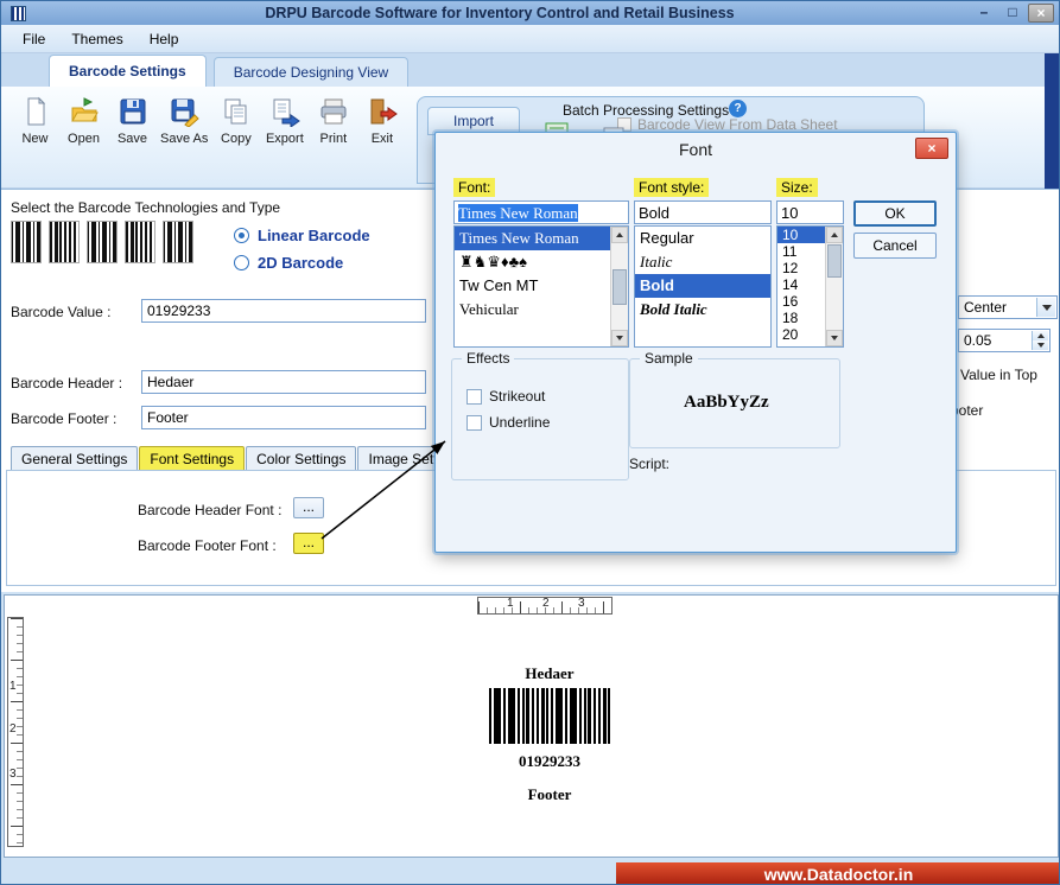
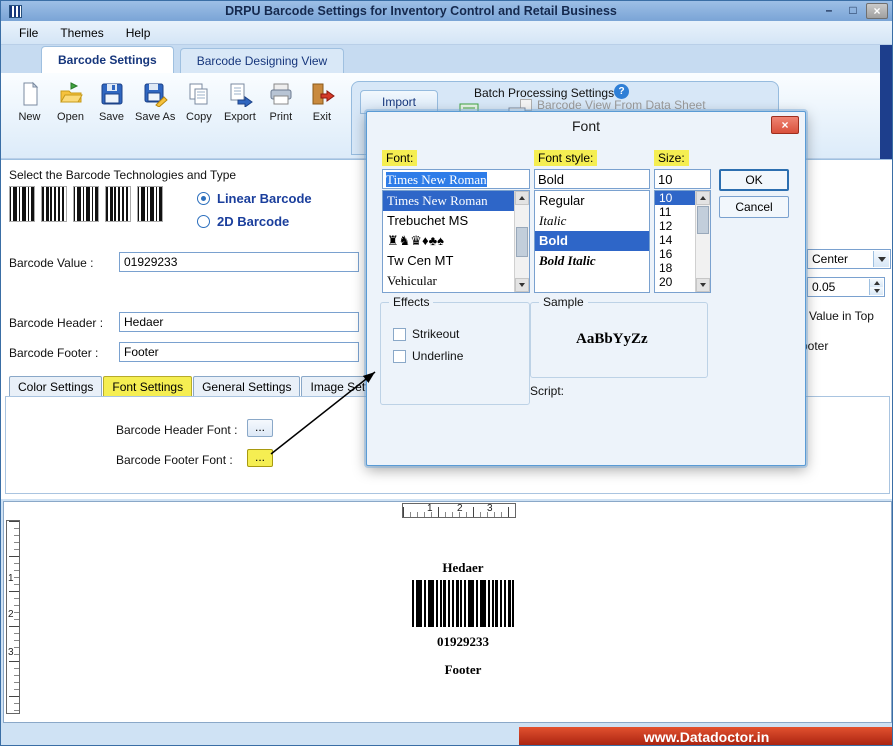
- DRPU Barcode Software for Inventory Control and Retail Business
+ DRPU Barcode Settings for Inventory Control and Retail Business
  –
  □
  ×
  File
  Themes
  Help
  Barcode Settings
  Barcode Designing View
  New
  Open
  Save
  Save As
  Copy
  Export
  Print
  Exit
  Import
  Batch Processing Settings
  ?
  Barcode View From Data Sheet
  Select the Barcode Technologies and Type
  Linear Barcode
  2D Barcode
  Barcode Value :
  01929233
  Barcode Header :
  Hedaer
  Barcode Footer :
  Footer
  Center
  0.05
  Value in Top
  oter
- General Settings
+ Color Settings
  Font Settings
- Color Settings
+ General Settings
  Barcode Header Font :
  ...
  Barcode Footer Font :
  ...
  Font
  ×
  Font:
  Times New Roman
  Times New Roman
+ Trebuchet MS
  ♜♞♛♦♣♠
  Tw Cen MT
  Vehicular
  Font style:
  Bold
  Regular
  Italic
  Bold
  Bold Italic
  Size:
  10
  10
  11
  12
  14
  16
  18
  20
  OK
  Cancel
  Effects
  Strikeout
  Underline
  Sample
  AaBbYyZz
  Script:
  1
  2
  3
  1
  2
  3
  Hedaer
  01929233
  Footer
  www.Datadoctor.in
